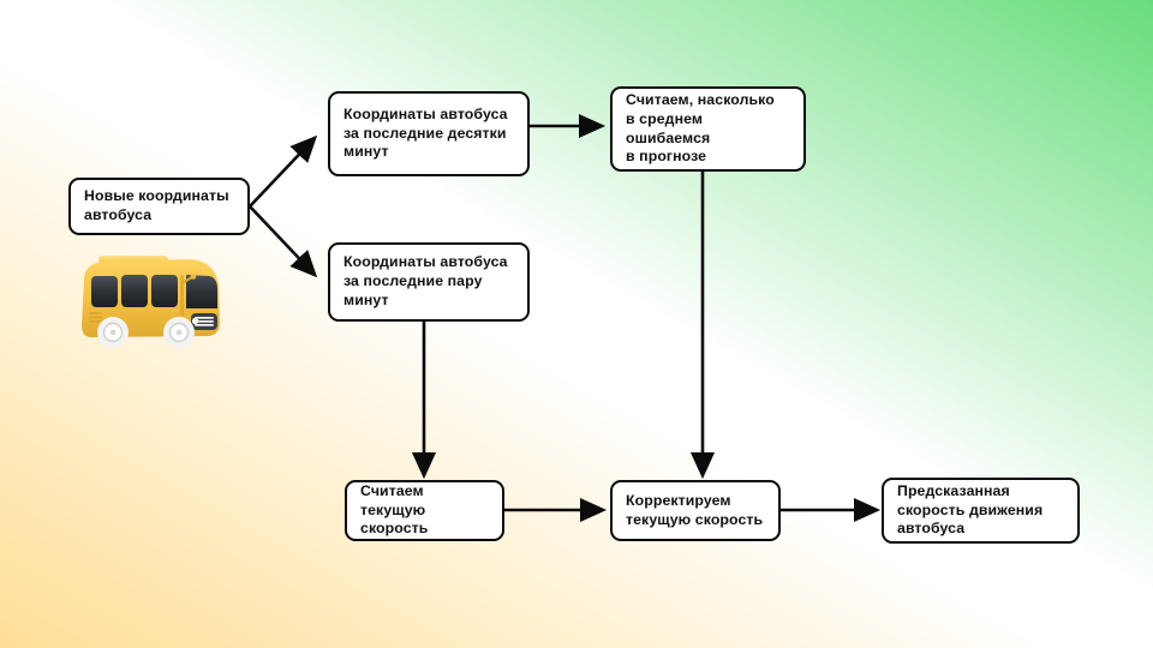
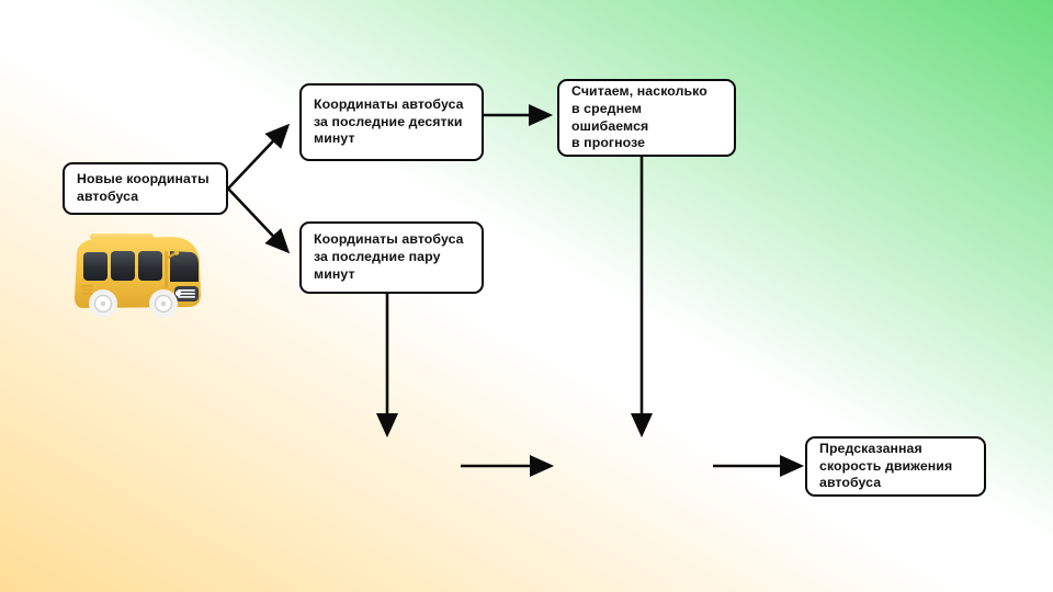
  Новые координаты
  автобуса
  Координаты автобуса
  за последние десятки
  минут
  Считаем, насколько
  в среднем ошибаемся
  в прогнозе
  Координаты автобуса
  за последние пару
  минут
- Считаем текущую
- скорость
- Корректируем
- текущую скорость
  Предсказанная
  скорость движения
  автобуса
